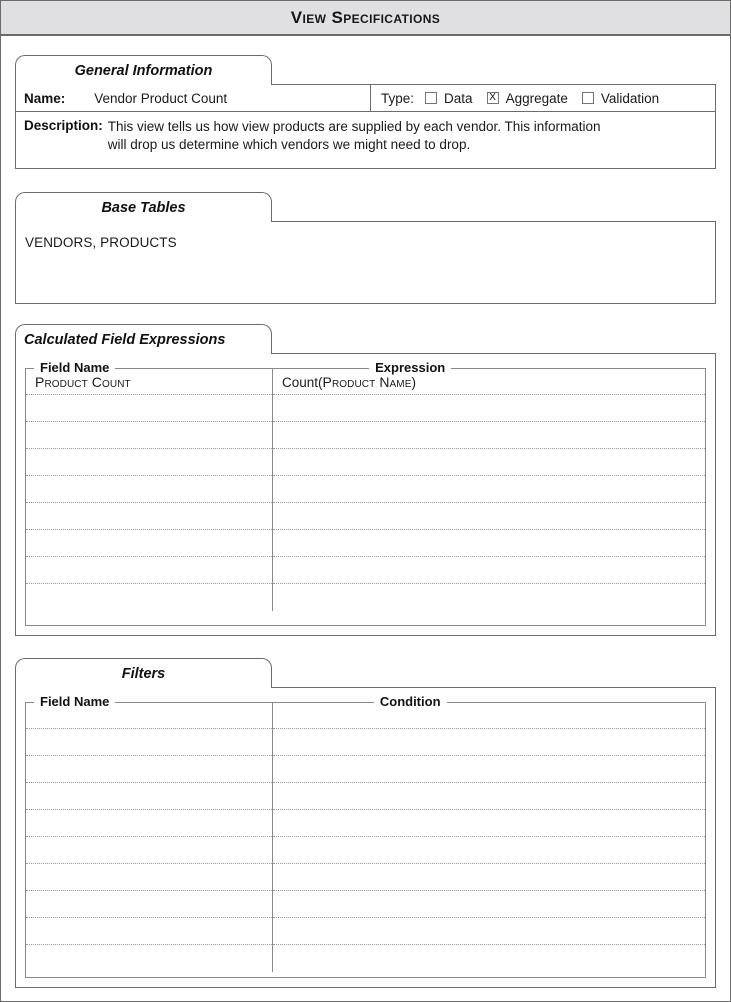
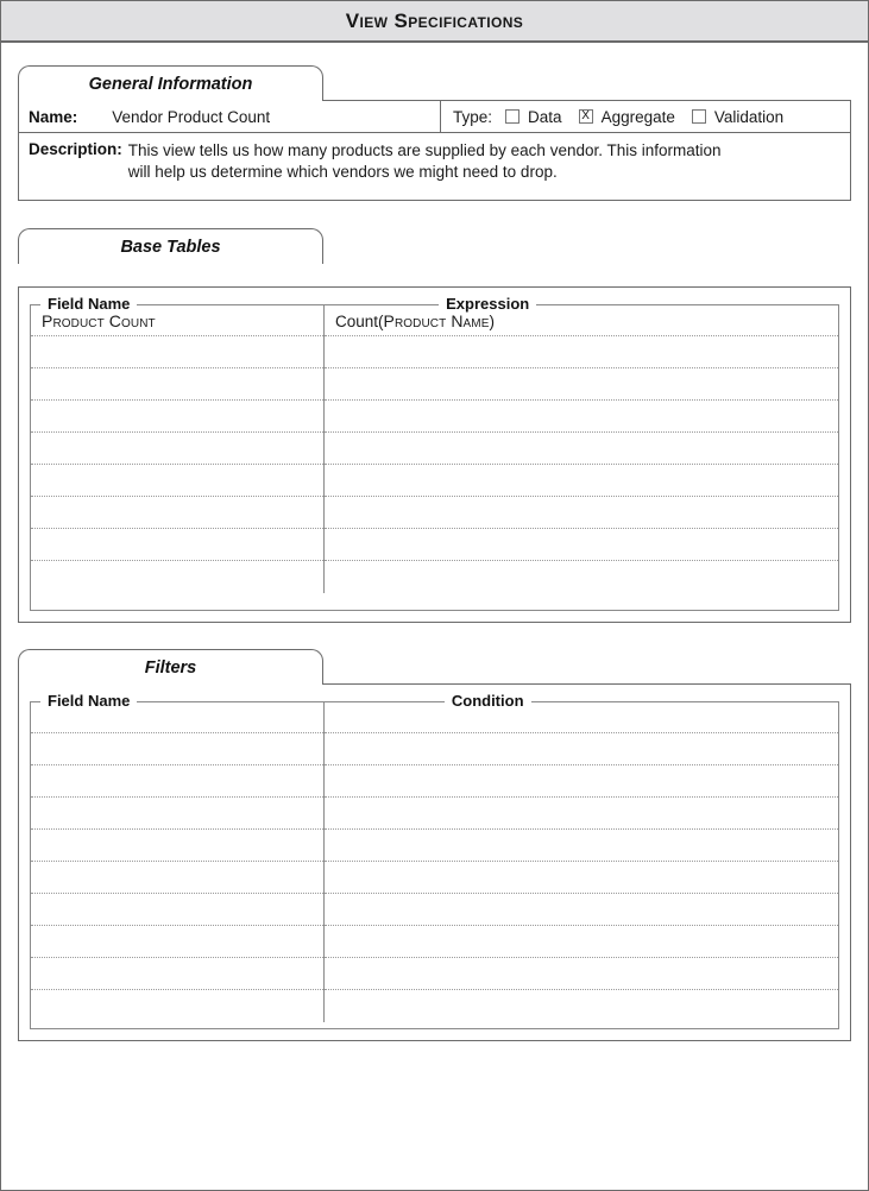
  View Specifications
  General Information
  Name:
  Vendor Product Count
  Type:
  Data
  X
  Aggregate
  Validation
  Description:
- This view tells us how view products are supplied by each vendor. This information
+ This view tells us how many products are supplied by each vendor. This information
- will drop us determine which vendors we might need to drop.
+ will help us determine which vendors we might need to drop.
  Base Tables
- VENDORS, PRODUCTS
- Calculated Field Expressions
  Field Name
  Expression
  Product Count
  Count(Product Name)
  Filters
  Field Name
  Condition
